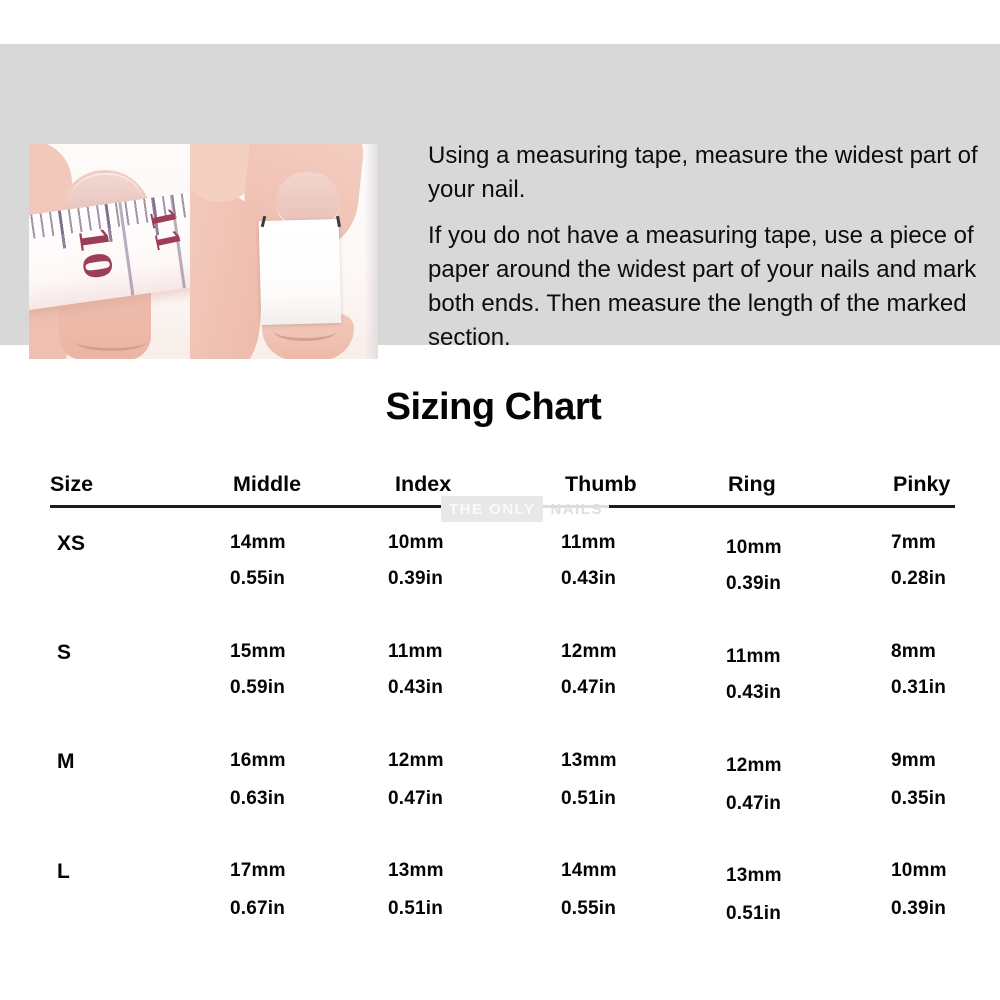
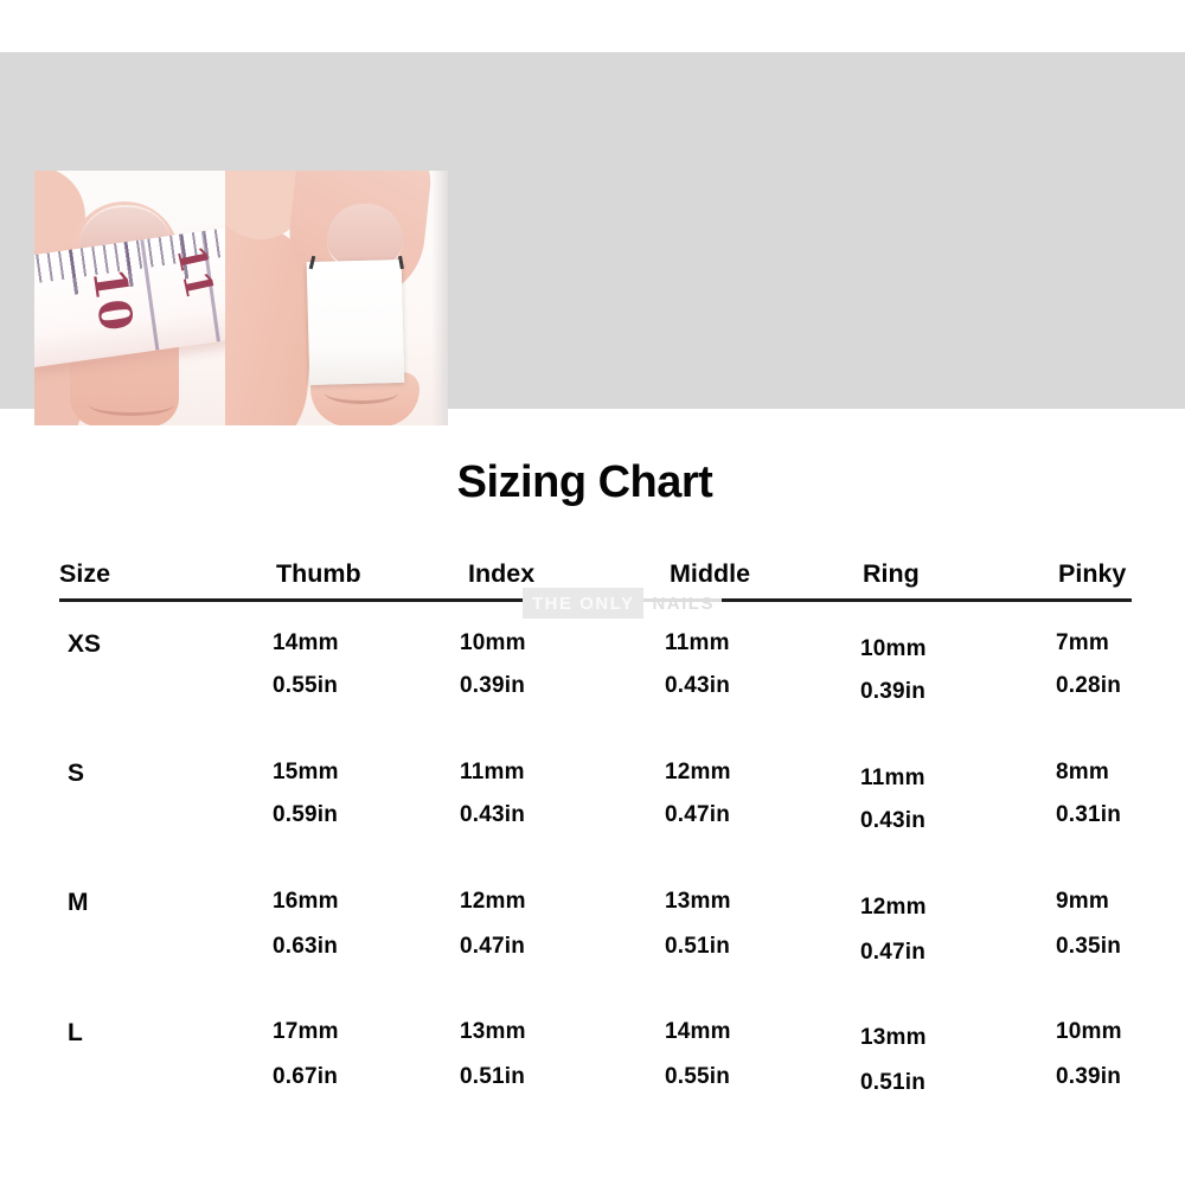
- Using a measuring tape, measure the widest part of your nail.
- If you do not have a measuring tape, use a piece of paper around the widest part of your nails and mark both ends. Then measure the length of the marked section.
  Sizing Chart
  Size
- Middle
+ Thumb
  Index
- Thumb
+ Middle
  Ring
  Pinky
  NAILS
  XS
  14mm
  0.55in
  10mm
  0.39in
  11mm
  0.43in
  10mm
  0.39in
  7mm
  0.28in
  S
  15mm
  0.59in
  11mm
  0.43in
  12mm
  0.47in
  11mm
  0.43in
  8mm
  0.31in
  M
  16mm
  0.63in
  12mm
  0.47in
  13mm
  0.51in
  12mm
  0.47in
  9mm
  0.35in
  L
  17mm
  0.67in
  13mm
  0.51in
  14mm
  0.55in
  13mm
  0.51in
  10mm
  0.39in
